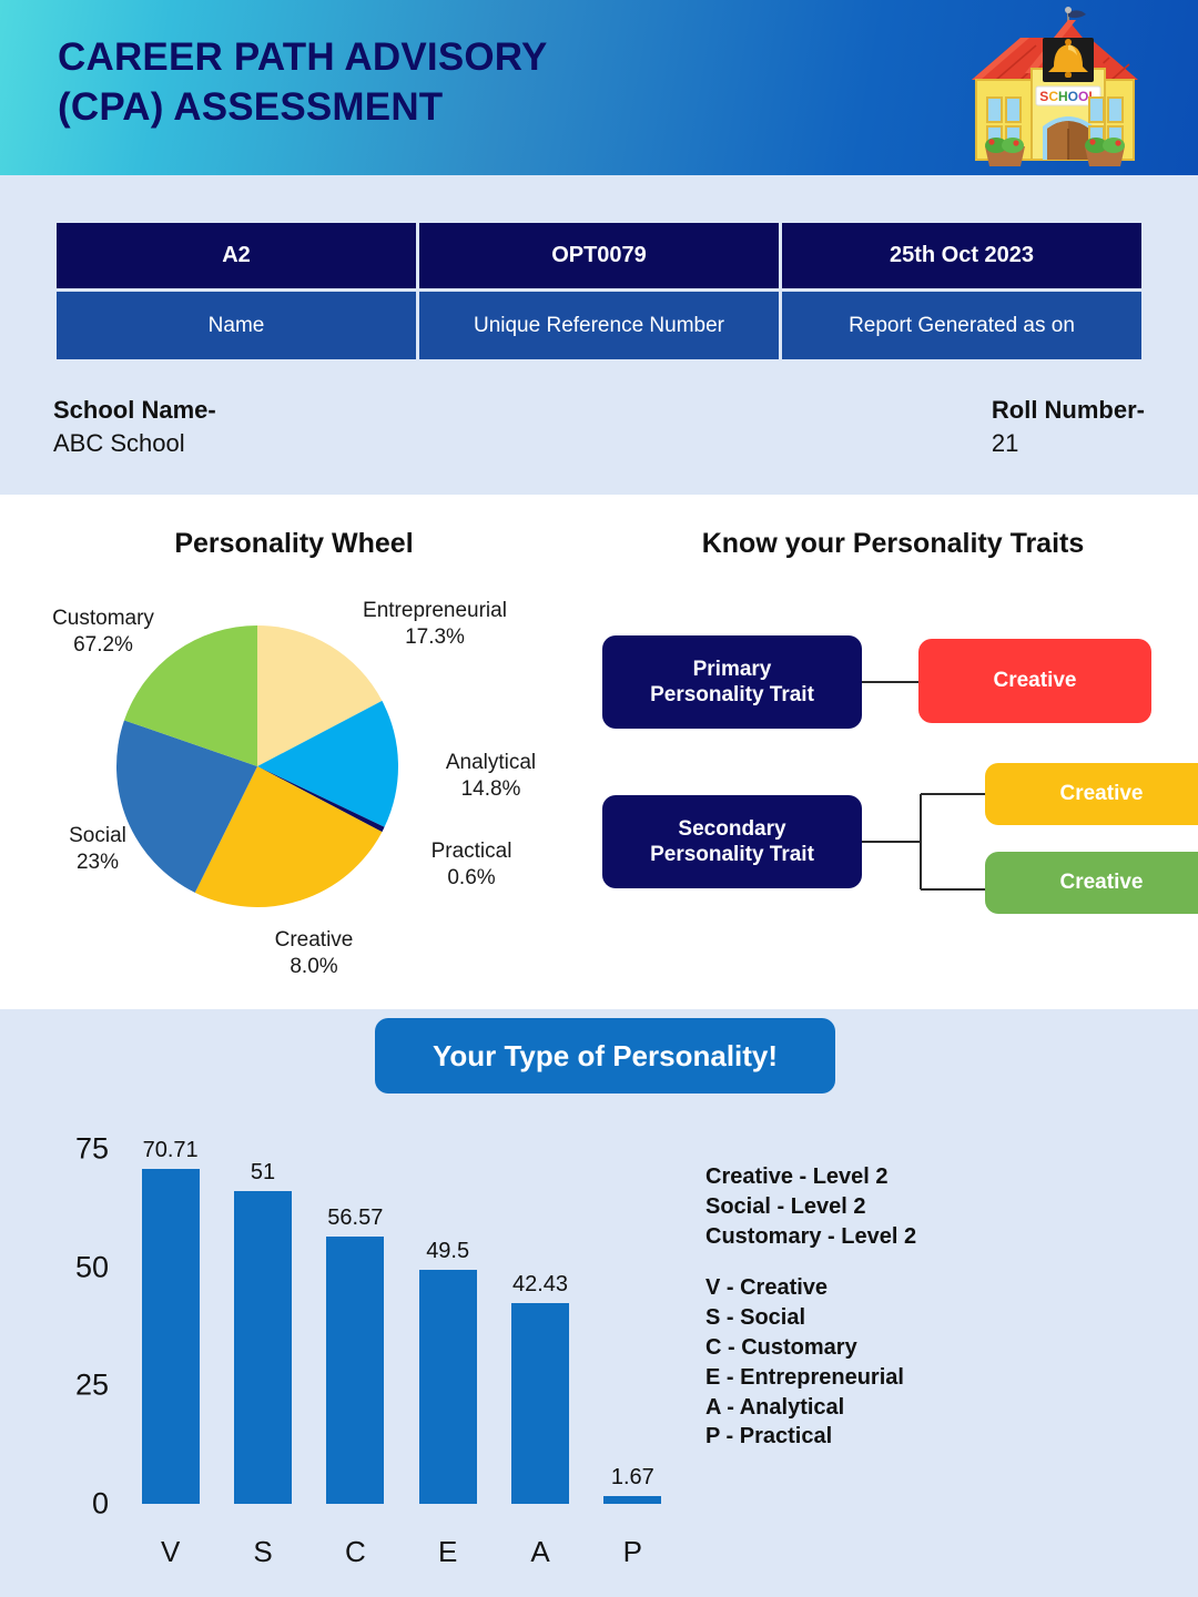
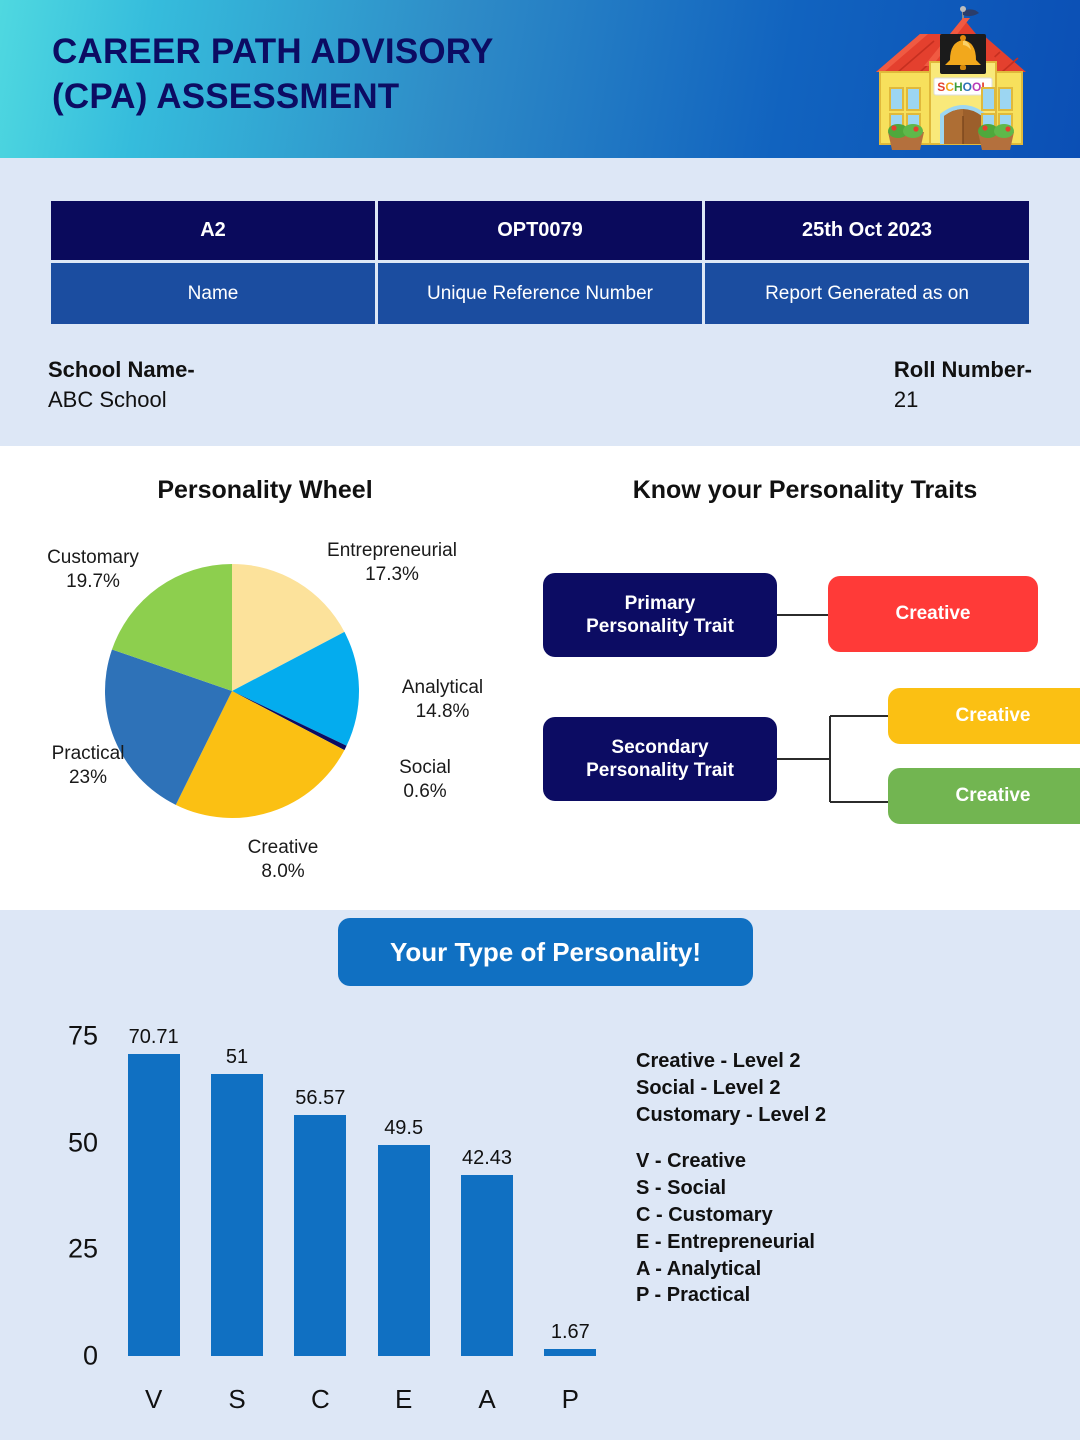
  CAREER PATH ADVISORY
  (CPA) ASSESSMENT
  SCHOO
  A2	OPT0079	25th Oct 2023
  Name	Unique Reference Number	Report Generated as on
  School Name-
  ABC School
  Roll Number-
  21
  Personality Wheel
  Know your Personality Traits
  Customary
- 67.2%
+ 19.7%
  Entrepreneurial
  17.3%
  Analytical
  14.8%
- Practical
+ Social
  0.6%
- Social
+ Practical
  23%
  Creative
  8.0%
  Primary
  Personality Trait
  Secondary
  Personality Trait
  Creative
  Creative
  Creative
  Your Type of Personality!
  0
  25
  50
  75
  V
  70.71
  S
  51
  C
  56.57
  E
  49.5
  A
  42.43
  P
  1.67
  Creative - Level 2
  Social - Level 2
  Customary - Level 2
  V - Creative
  S - Social
  C - Customary
  E - Entrepreneurial
  A - Analytical
  P - Practical
